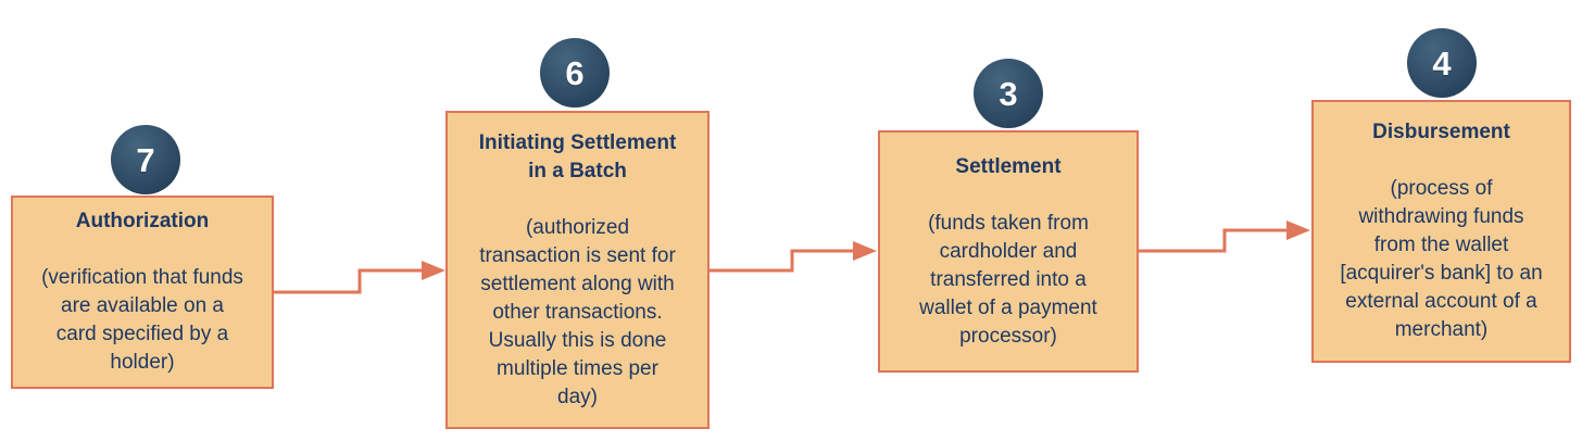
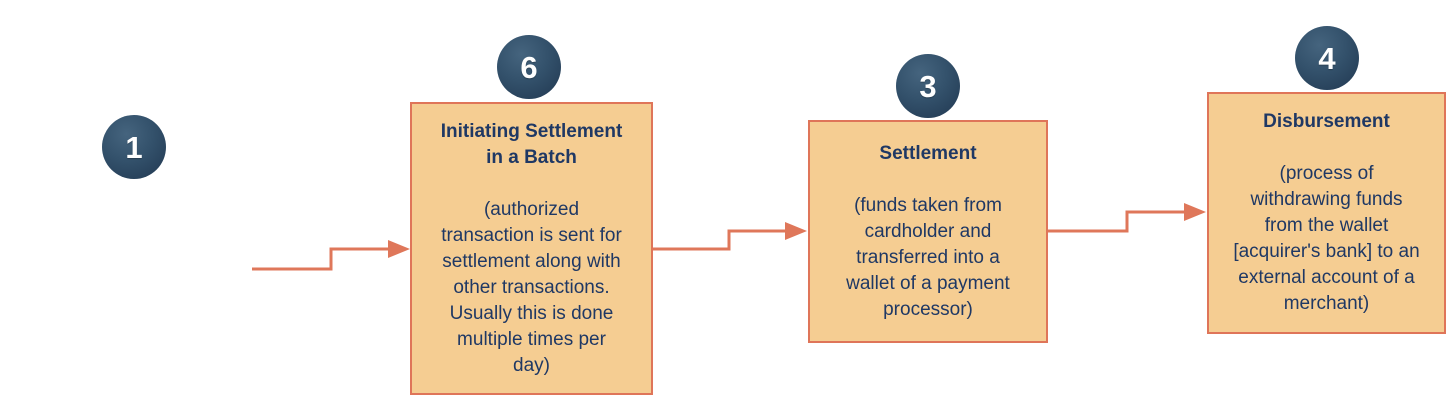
- 7
+ 1
- Authorization
- (verification that funds
- are available on a
- card specified by a
- holder)
  6
  Initiating Settlement
  in a Batch
  (authorized
  transaction is sent for
  settlement along with
  other transactions.
  Usually this is done
  multiple times per
  day)
  3
  Settlement
  (funds taken from
  cardholder and
  transferred into a
  wallet of a payment
  processor)
  4
  Disbursement
  (process of
  withdrawing funds
  from the wallet
  [acquirer's bank] to an
  external account of a
  merchant)
